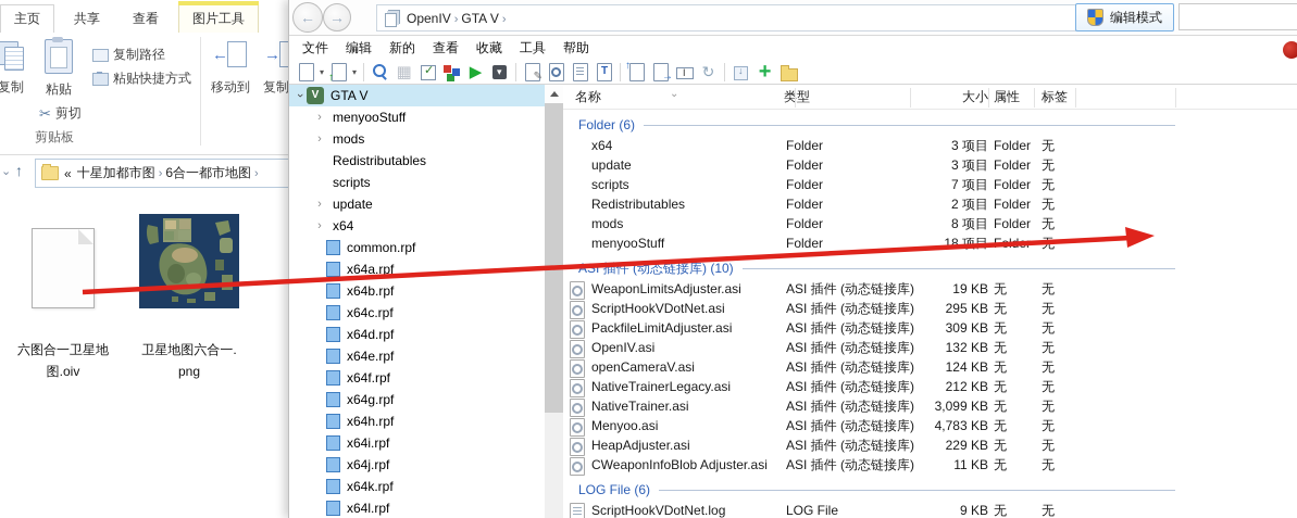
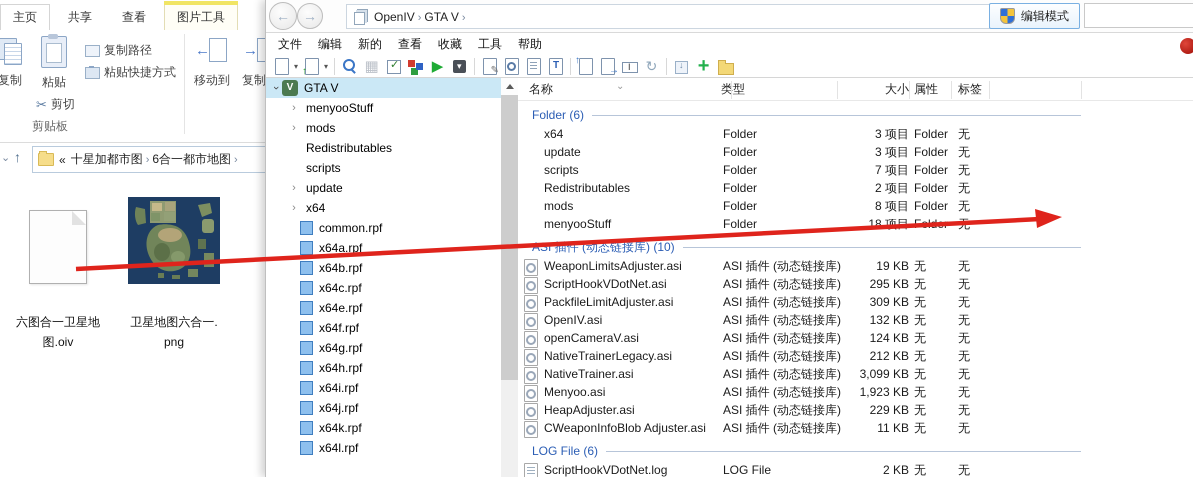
  主页
  共享
  查看
  图片工具
  复制
  粘贴
  复制路径
  粘贴快捷方式
  ✂
  剪切
  剪贴板
  ←
  移动到
  →
  ⌄
  ↑
  «
  十星加都市图 › 6合一都市地图 ›
  六图合一卫星地
  图.oiv
  卫星地图六合一.
  png
  ←
  →
  OpenIV › GTA V ›
  编辑模式
  文件
  编辑
  新的
  查看
  收藏
  工具
  帮助
  ▾
  ▾
  GTA V
  ›
  menyooStuff
  ›
  mods
  Redistributables
  scripts
  ›
  update
  ›
  x64
  common.rpf
  x64a.rpf
  x64b.rpf
  x64c.rpf
- x64d.rpf
  x64e.rpf
  x64f.rpf
  x64g.rpf
  x64h.rpf
  x64i.rpf
  x64j.rpf
  x64k.rpf
  x64l.rpf
  名称
  ⌄
  类型
  大小
  属性
  标签
  Folder (6)
  x64
  Folder
  3 项目
  Folder
  无
  update
  Folder
  3 项目
  Folder
  无
  scripts
  Folder
  7 项目
  Folder
  无
  Redistributables
  Folder
  2 项目
  Folder
  无
  mods
  Folder
  8 项目
  Folder
  无
  menyooStuff
  Folder
  18 项
  插件 (动态链接库) (10)
  WeaponLimitsAdjuster.asi
  ASI 插件 (动态链接库)
  19 KB
  无
  无
  ScriptHookVDotNet.asi
  ASI 插件 (动态链接库)
  295 KB
  无
  无
  PackfileLimitAdjuster.asi
  ASI 插件 (动态链接库)
  309 KB
  无
  无
  OpenIV.asi
  ASI 插件 (动态链接库)
  132 KB
  无
  无
  openCameraV.asi
  ASI 插件 (动态链接库)
  124 KB
  无
  无
  NativeTrainerLegacy.asi
  ASI 插件 (动态链接库)
  212 KB
  无
  无
  NativeTrainer.asi
  ASI 插件 (动态链接库)
  3,099 KB
  无
  无
  Menyoo.asi
  ASI 插件 (动态链接库)
- 4,783 KB
+ 1,923 KB
  无
  无
  HeapAdjuster.asi
  ASI 插件 (动态链接库)
  229 KB
  无
  无
  CWeaponInfoBlob Adjuster.asi
  ASI 插件 (动态链接库)
  11 KB
  无
  无
  LOG File (6)
  ScriptHookVDotNet.log
  LOG File
- 9 KB
+ 2 KB
  无
  无
